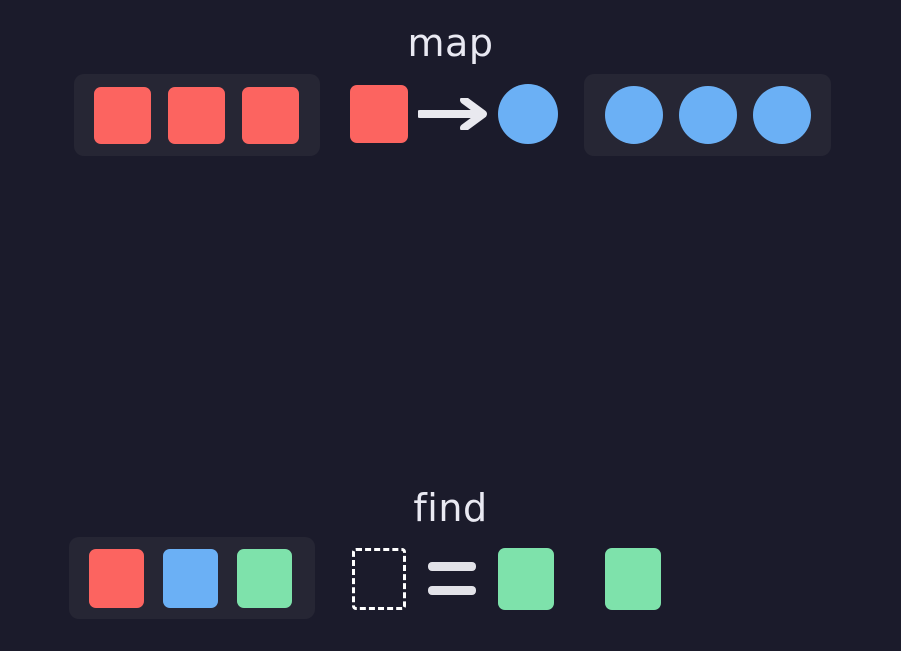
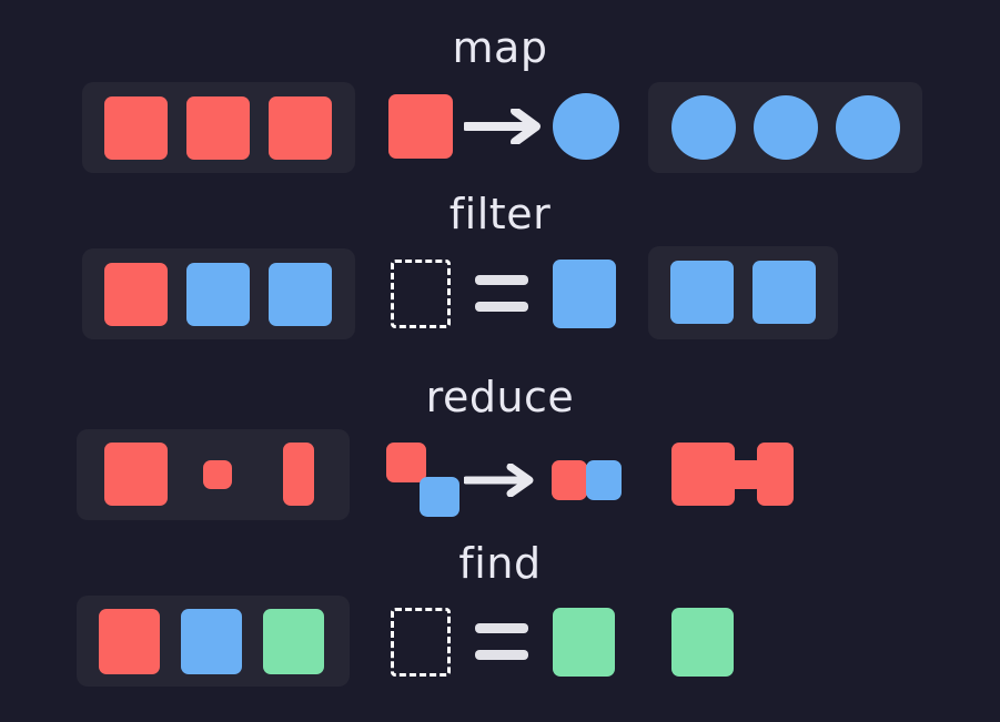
  map
+ filter
+ reduce
  find
